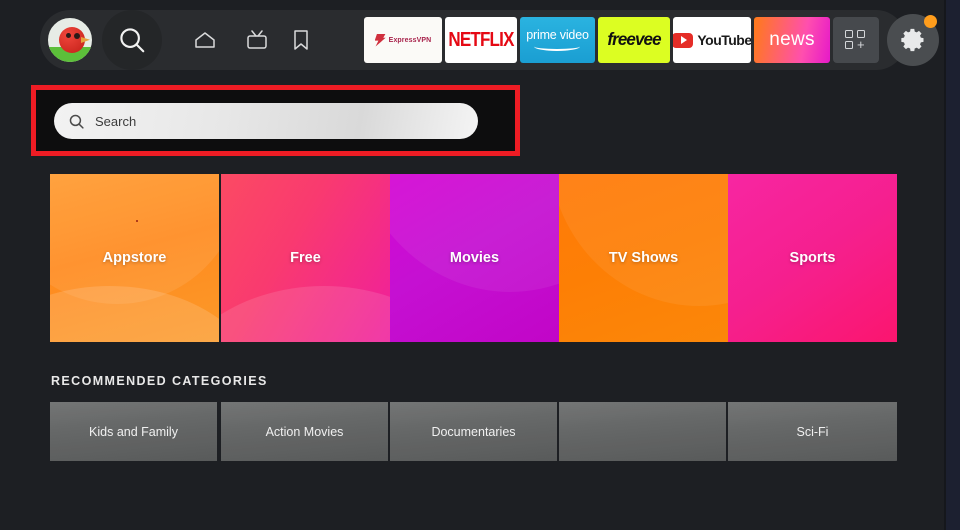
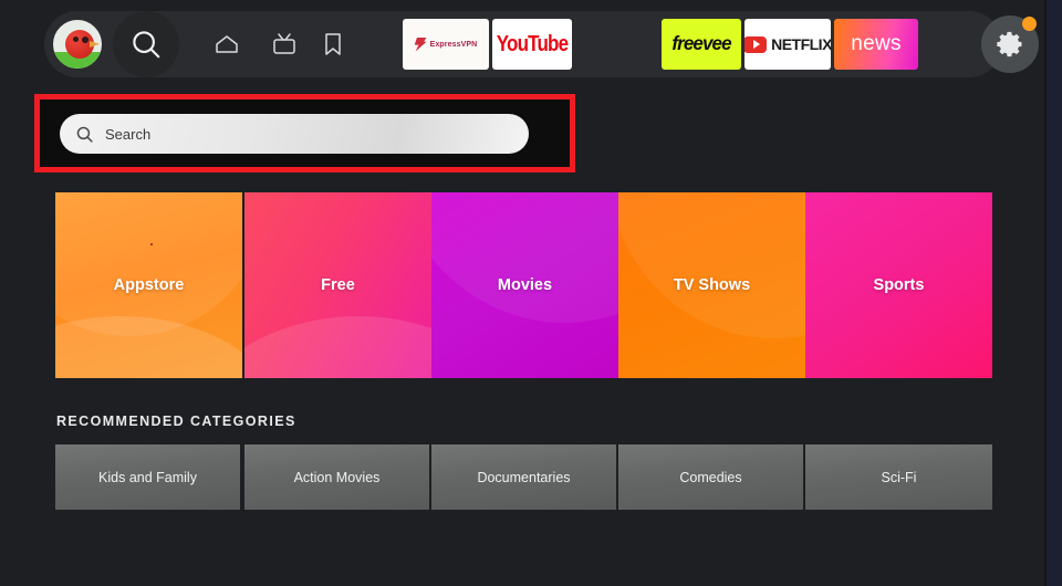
- NETFLIX
+ YouTube
- prime video
  freevee
- YouTube
+ NETFLIX
  news
- +
  Search
  Appstore
  Free
  Movies
  TV Shows
  Sports
  RECOMMENDED CATEGORIES
  Kids and Family
  Action Movies
  Documentaries
+ Comedies
  Sci-Fi
